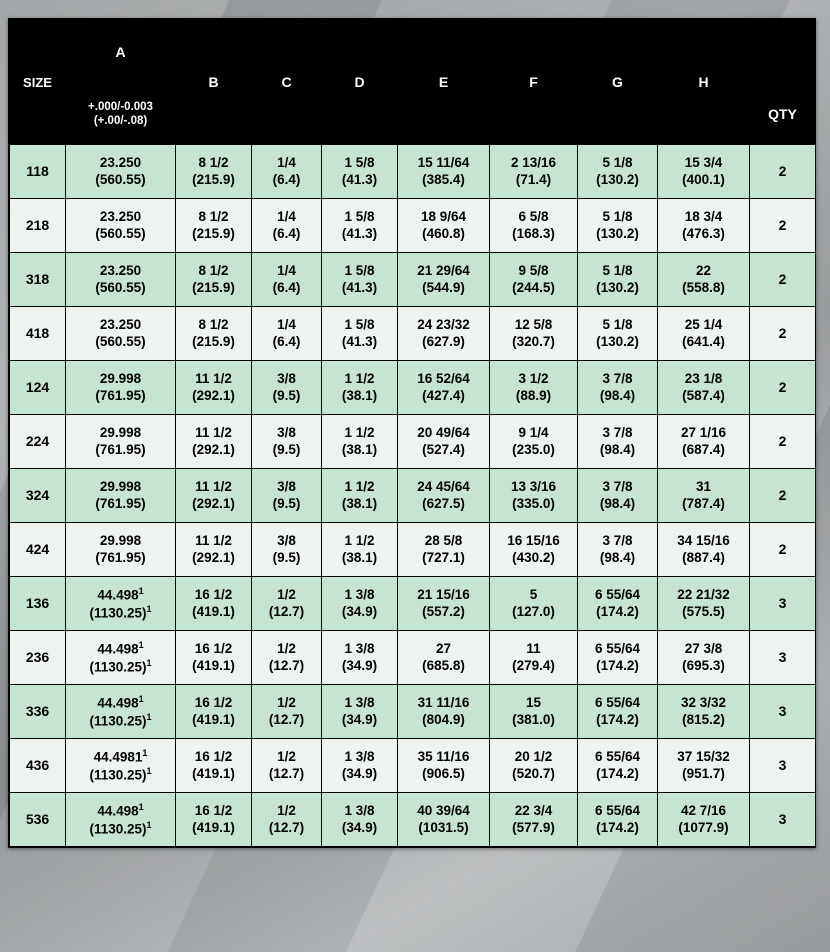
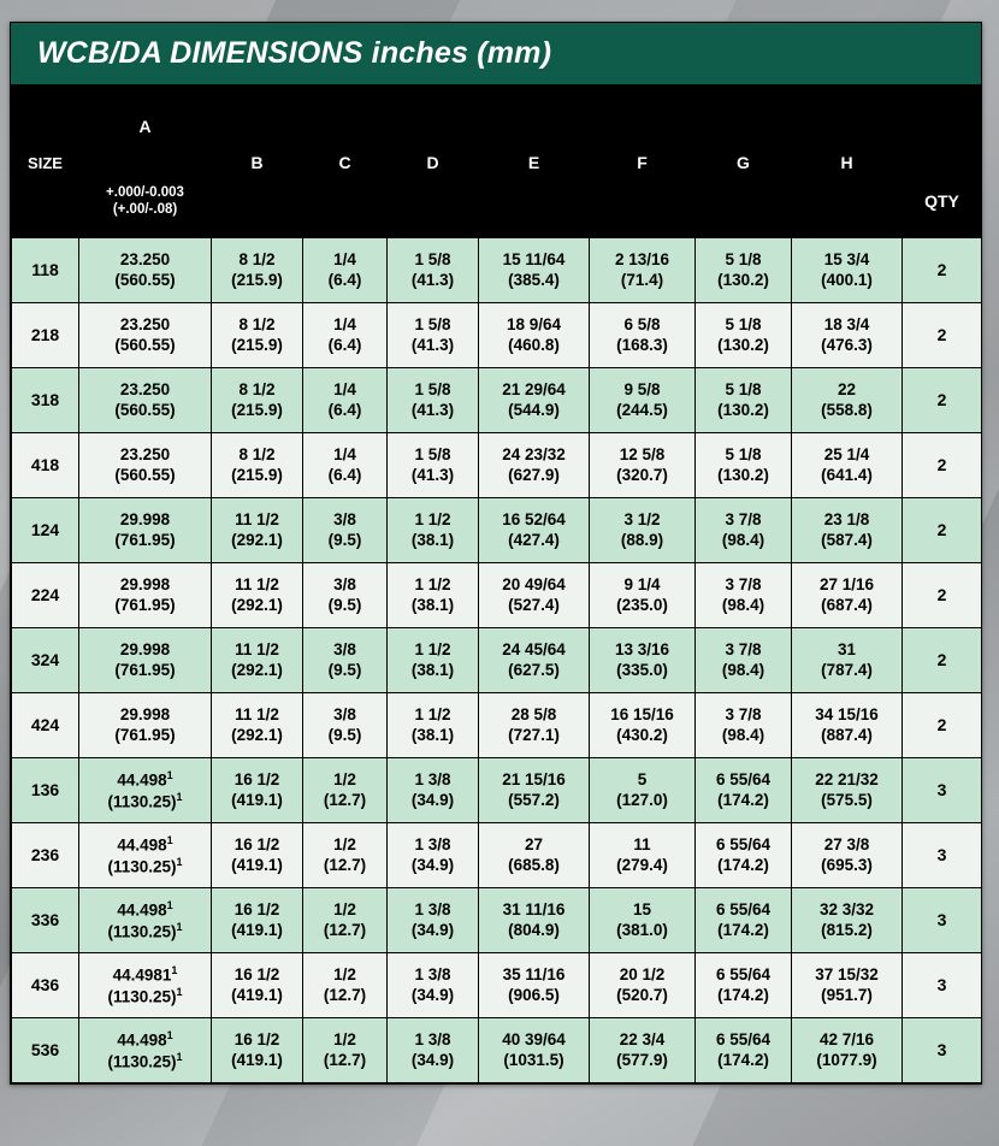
+ WCB/DA DIMENSIONS inches (mm)
  SIZE	A	B	C	D	E	F	G	H
  +.000/-0.003 (+.00/-.08)	QTY
  118	23.250(560.55)	8 1/2(215.9)	1/4(6.4)	1 5/8(41.3)	15 11/64(385.4)	2 13/16(71.4)	5 1/8(130.2)	15 3/4(400.1)	2
  218	23.250(560.55)	8 1/2(215.9)	1/4(6.4)	1 5/8(41.3)	18 9/64(460.8)	6 5/8(168.3)	5 1/8(130.2)	18 3/4(476.3)	2
  318	23.250(560.55)	8 1/2(215.9)	1/4(6.4)	1 5/8(41.3)	21 29/64(544.9)	9 5/8(244.5)	5 1/8(130.2)	22(558.8)	2
  418	23.250(560.55)	8 1/2(215.9)	1/4(6.4)	1 5/8(41.3)	24 23/32(627.9)	12 5/8(320.7)	5 1/8(130.2)	25 1/4(641.4)	2
  124	29.998(761.95)	11 1/2(292.1)	3/8(9.5)	1 1/2(38.1)	16 52/64(427.4)	3 1/2(88.9)	3 7/8(98.4)	23 1/8(587.4)	2
  224	29.998(761.95)	11 1/2(292.1)	3/8(9.5)	1 1/2(38.1)	20 49/64(527.4)	9 1/4(235.0)	3 7/8(98.4)	27 1/16(687.4)	2
  324	29.998(761.95)	11 1/2(292.1)	3/8(9.5)	1 1/2(38.1)	24 45/64(627.5)	13 3/16(335.0)	3 7/8(98.4)	31(787.4)	2
  424	29.998(761.95)	11 1/2(292.1)	3/8(9.5)	1 1/2(38.1)	28 5/8(727.1)	16 15/16(430.2)	3 7/8(98.4)	34 15/16(887.4)	2
  136	44.4981(1130.25)1	16 1/2(419.1)	1/2(12.7)	1 3/8(34.9)	21 15/16(557.2)	5(127.0)	6 55/64(174.2)	22 21/32(575.5)	3
  236	44.4981(1130.25)1	16 1/2(419.1)	1/2(12.7)	1 3/8(34.9)	27(685.8)	11(279.4)	6 55/64(174.2)	27 3/8(695.3)	3
  336	44.4981(1130.25)1	16 1/2(419.1)	1/2(12.7)	1 3/8(34.9)	31 11/16(804.9)	15(381.0)	6 55/64(174.2)	32 3/32(815.2)	3
  436	44.49811(1130.25)1	16 1/2(419.1)	1/2(12.7)	1 3/8(34.9)	35 11/16(906.5)	20 1/2(520.7)	6 55/64(174.2)	37 15/32(951.7)	3
  536	44.4981(1130.25)1	16 1/2(419.1)	1/2(12.7)	1 3/8(34.9)	40 39/64(1031.5)	22 3/4(577.9)	6 55/64(174.2)	42 7/16(1077.9)	3
